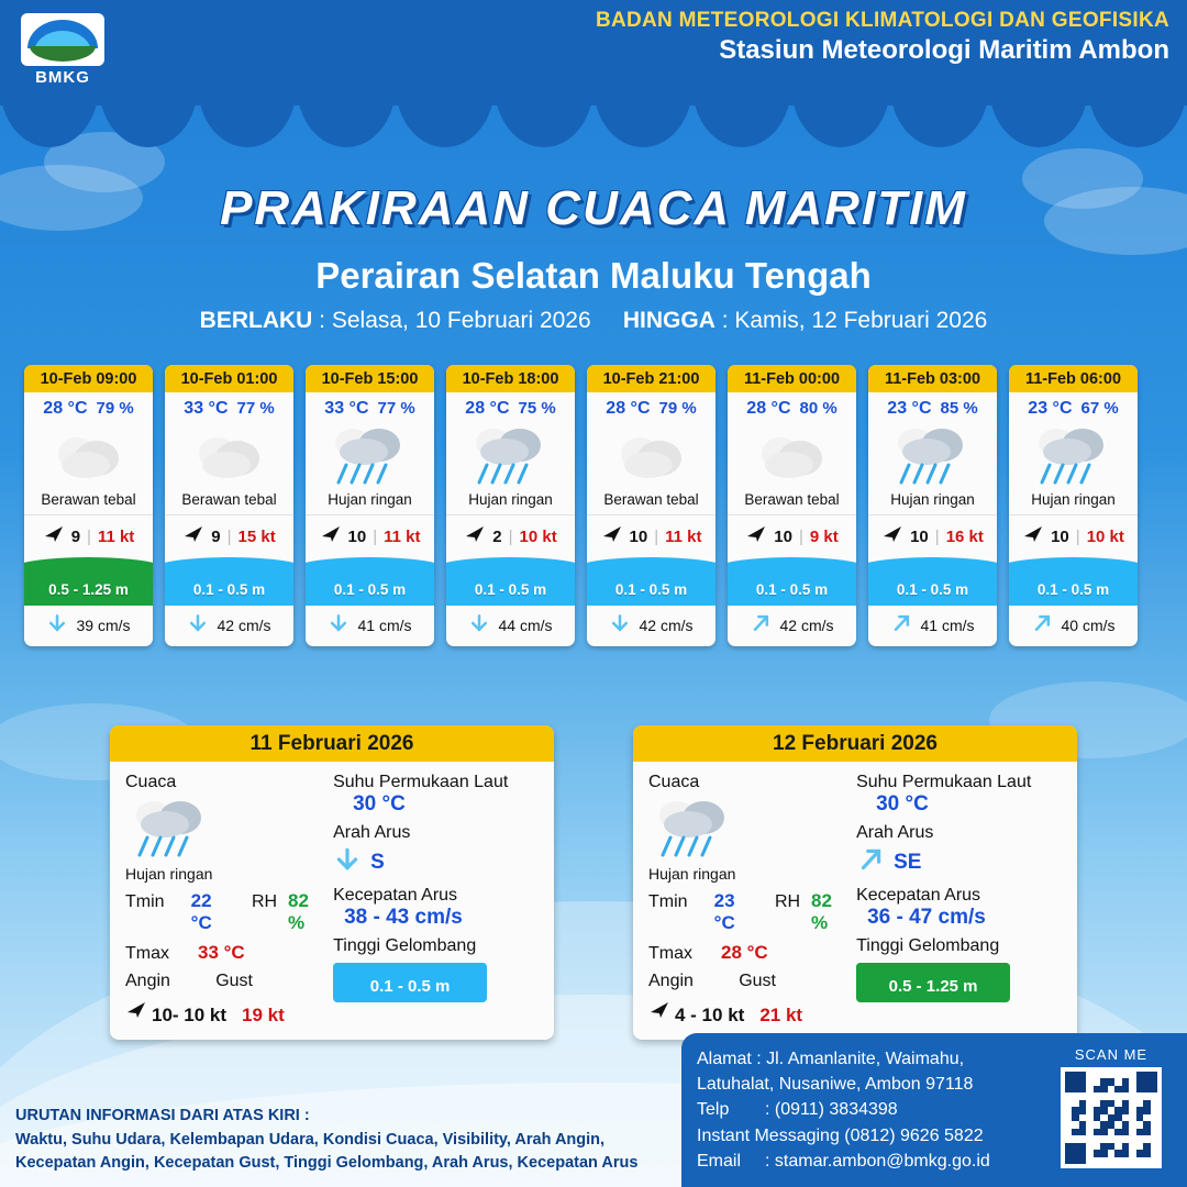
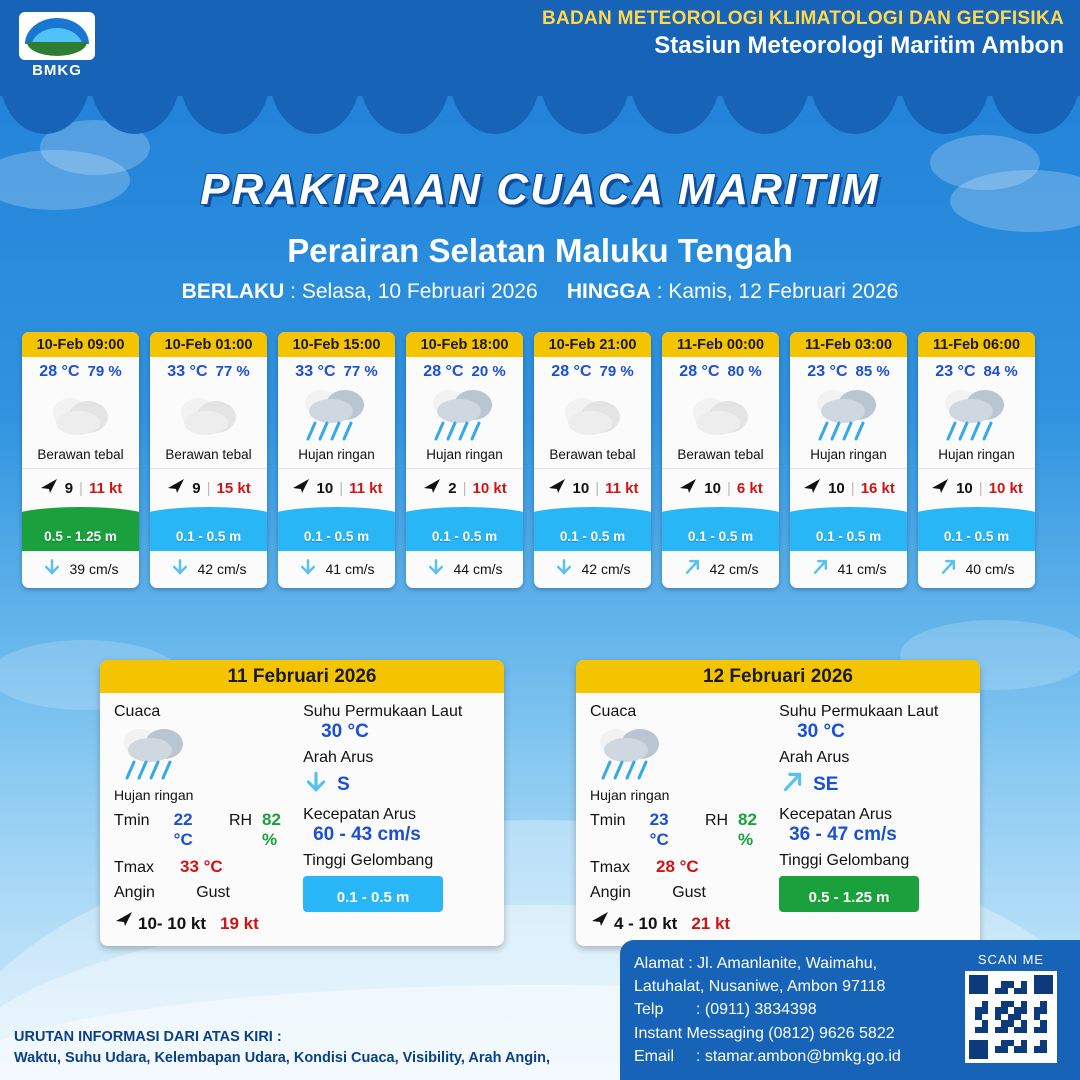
  BMKG
  BADAN METEOROLOGI KLIMATOLOGI DAN GEOFISIKA
  Stasiun Meteorologi Maritim Ambon
  PRAKIRAAN CUACA MARITIM
  Perairan Selatan Maluku Tengah
  BERLAKU : Selasa, 10 Februari 2026 HINGGA : Kamis, 12 Februari 2026
  10-Feb 09:00
  28 °C
  79 %
  Berawan tebal
  9
  |
  11 kt
  0.5 - 1.25 m
  39 cm/s
  10-Feb 01:00
  33 °C
  77 %
  Berawan tebal
  9
  |
  15 kt
  0.1 - 0.5 m
  42 cm/s
  10-Feb 15:00
  33 °C
  77 %
  Hujan ringan
  10
  |
  11 kt
  0.1 - 0.5 m
  41 cm/s
  10-Feb 18:00
  28 °C
- 75 %
+ 20 %
  Hujan ringan
  2
  |
  10 kt
  0.1 - 0.5 m
  44 cm/s
  10-Feb 21:00
  28 °C
  79 %
  Berawan tebal
  10
  |
  11 kt
  0.1 - 0.5 m
  42 cm/s
  11-Feb 00:00
  28 °C
  80 %
  Berawan tebal
  10
  |
- 9 kt
+ 6 kt
  0.1 - 0.5 m
  42 cm/s
  11-Feb 03:00
  23 °C
  85 %
  Hujan ringan
  10
  |
  16 kt
  0.1 - 0.5 m
  41 cm/s
  11-Feb 06:00
  23 °C
- 67 %
+ 84 %
  Hujan ringan
  10
  |
  10 kt
  0.1 - 0.5 m
  40 cm/s
  11 Februari 2026
  Cuaca
  Hujan ringan
  Tmin
  22 °C
  RH
  82 %
  Tmax
  33 °C
  Angin
  Gust
  10- 10 kt
  19 kt
  Suhu Permukaan Laut
  30 °C
  Arah Arus
  S
  Kecepatan Arus
- 38 - 43 cm/s
+ 60 - 43 cm/s
  Tinggi Gelombang
  0.1 - 0.5 m
  12 Februari 2026
  Cuaca
  Hujan ringan
  Tmin
  23 °C
  RH
  82 %
  Tmax
  28 °C
  Angin
  Gust
  4 - 10 kt
  21 kt
  Suhu Permukaan Laut
  30 °C
  Arah Arus
  SE
  Kecepatan Arus
  36 - 47 cm/s
  Tinggi Gelombang
  0.5 - 1.25 m
  Alamat :
  Jl. Amanlanite, Waimahu,
  Latuhalat, Nusaniwe, Ambon 97118
  Telp
  : (0911) 3834398
  Instant Messaging (0812) 9626 5822
  Email
  : stamar.ambon@bmkg.go.id
  SCAN ME
  URUTAN INFORMASI DARI ATAS KIRI :
  Waktu, Suhu Udara, Kelembapan Udara, Kondisi Cuaca, Visibility, Arah Angin,
- Kecepatan Angin, Kecepatan Gust, Tinggi Gelombang, Arah Arus, Kecepatan Arus
